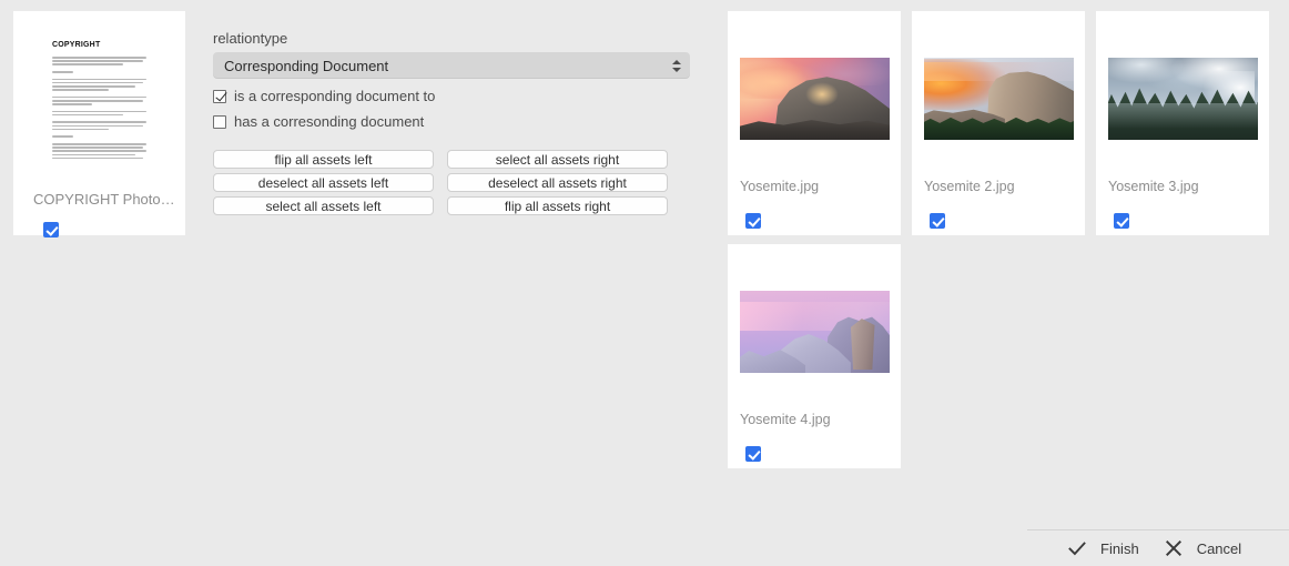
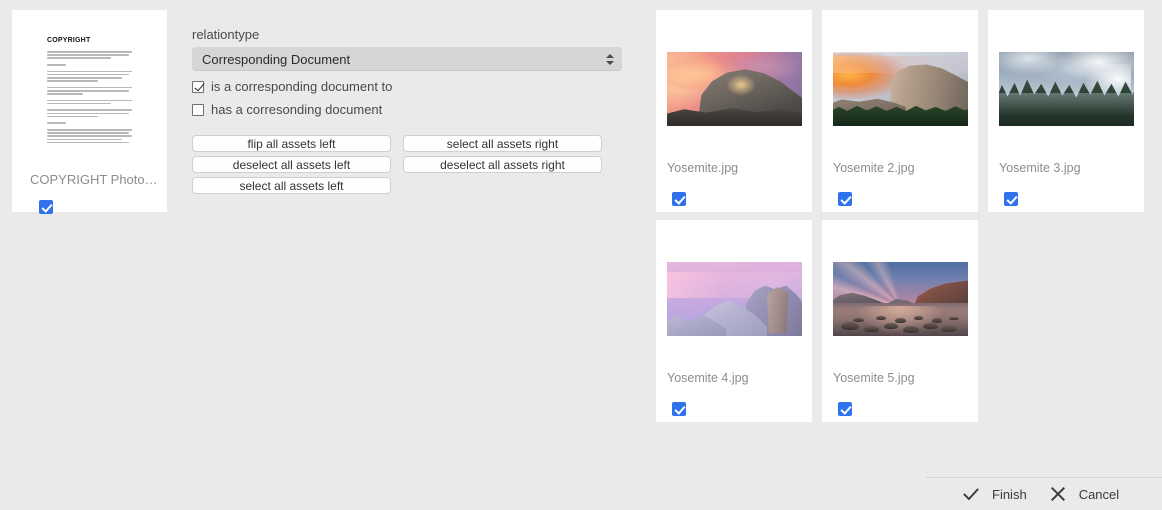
  COPYRIGHT Photogra
  relationtype
  Corresponding Document
  is a corresponding document to
  has a corresonding document
  flip all assets left
  select all assets right
  deselect all assets left
  deselect all assets right
  select all assets left
- flip all assets right
  Yosemite.jpg
  Yosemite 2.jpg
  Yosemite 3.jpg
  Yosemite 4.jpg
+ Yosemite 5.jpg
  Finish
  Cancel
